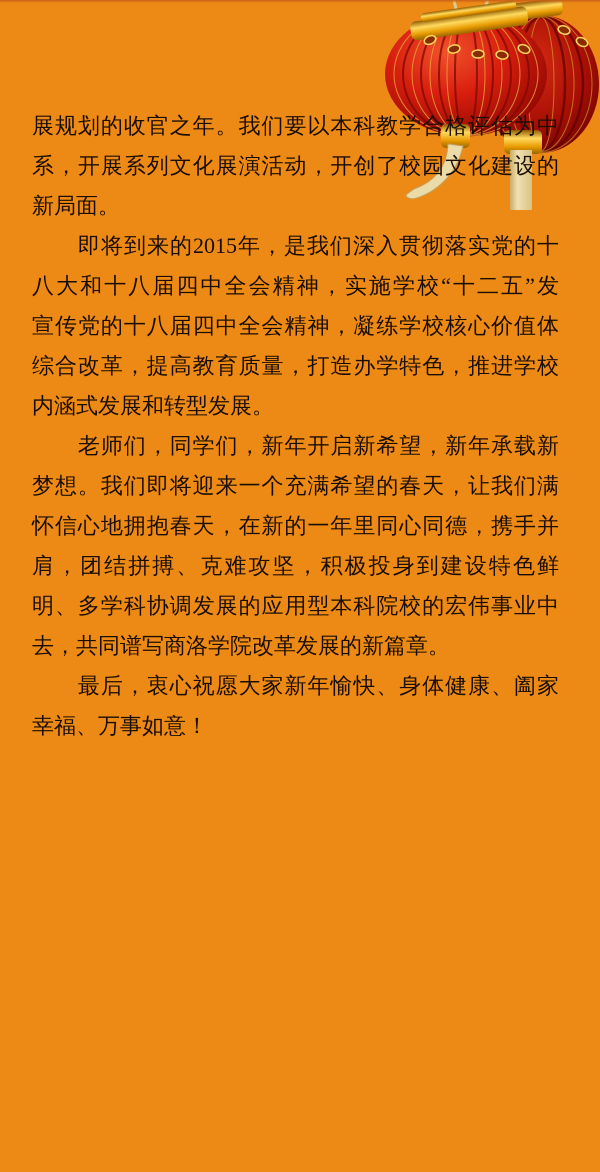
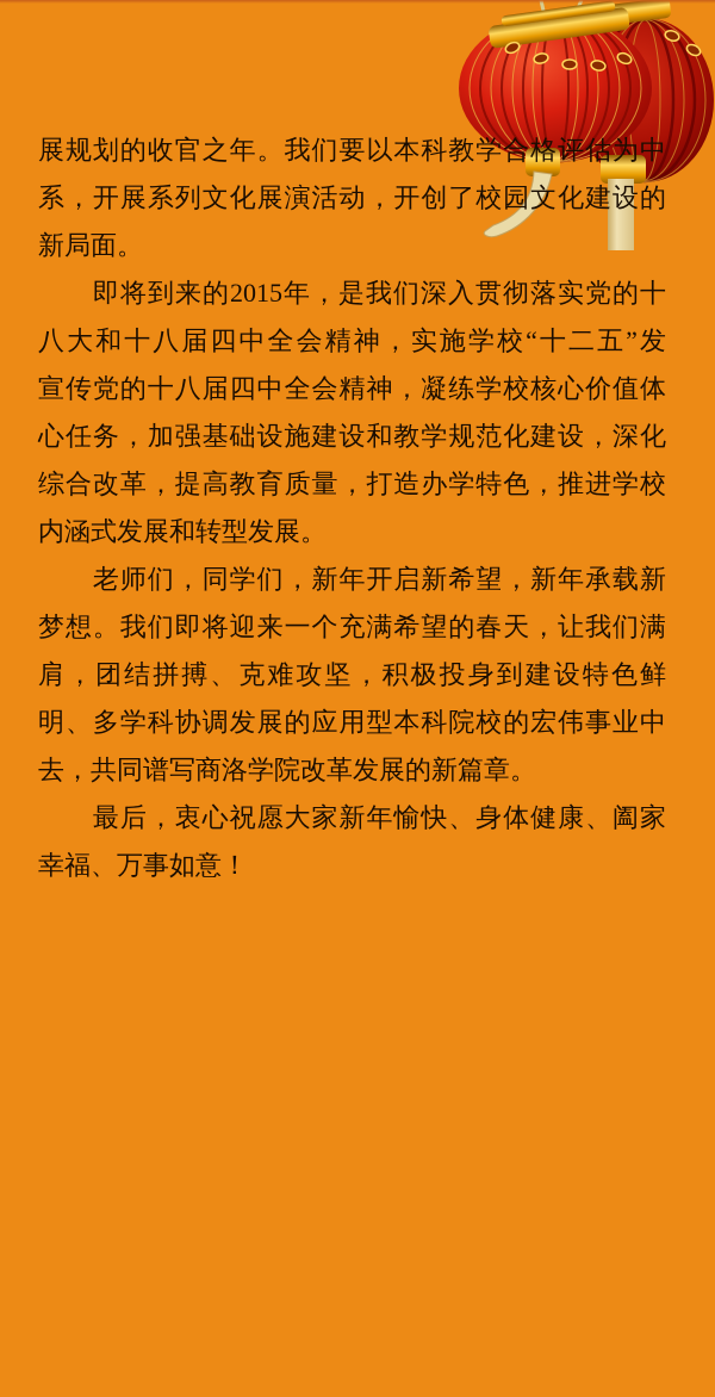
  展规划的收官之年。我们要以本科教学合格评估为中
  系，开展系列文化展演活动，开创了校园文化建设的
  新局面。
  即将到来的2015年，是我们深入贯彻落实党的十
  八大和十八届四中全会精神，实施学校“十二五”发
  宣传党的十八届四中全会精神，凝练学校核心价值体
+ 心任务，加强基础设施建设和教学规范化建设，深化
  综合改革，提高教育质量，打造办学特色，推进学校
  内涵式发展和转型发展。
  老师们，同学们，新年开启新希望，新年承载新
  梦想。我们即将迎来一个充满希望的春天，让我们满
- 怀信心地拥抱春天，在新的一年里同心同德，携手并
  肩，团结拼搏、克难攻坚，积极投身到建设特色鲜
  明、多学科协调发展的应用型本科院校的宏伟事业中
  去，共同谱写商洛学院改革发展的新篇章。
  最后，衷心祝愿大家新年愉快、身体健康、阖家
  幸福、万事如意！
